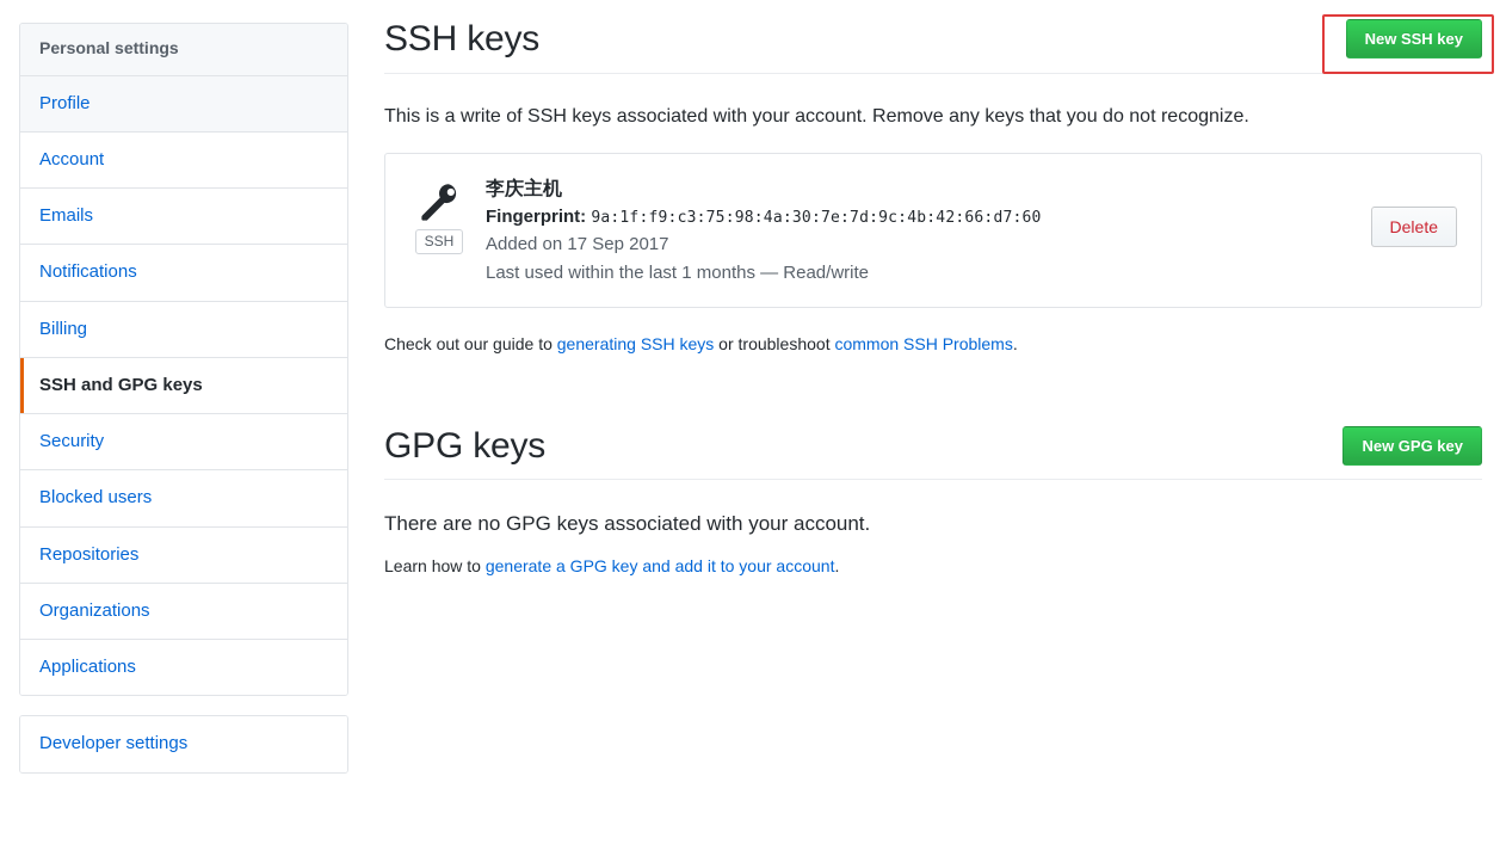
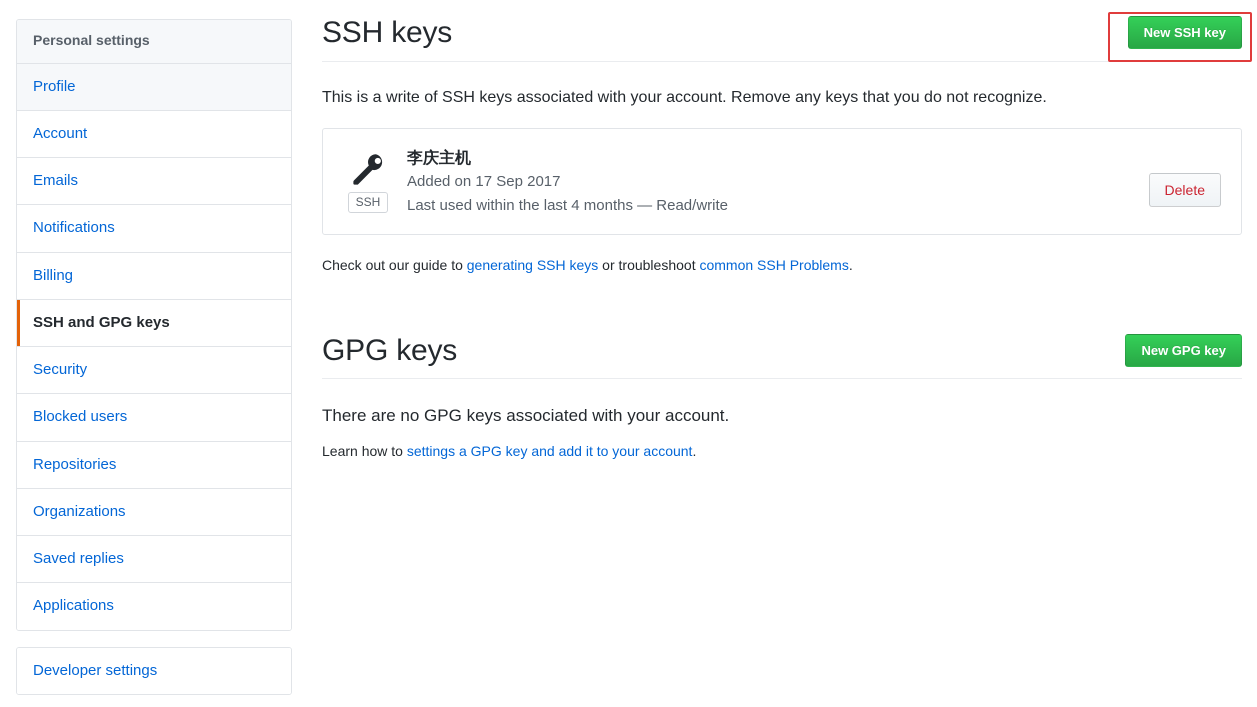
  Personal settings
  Profile
  Account
  Emails
  Notifications
  Billing
  SSH and GPG keys
  Security
  Blocked users
  Repositories
  Organizations
+ Saved replies
  Applications
  Developer settings
  SSH keys
  New SSH key
  This is a write of SSH keys associated with your account. Remove any keys that you do not recognize.
  SSH
  李庆主机
- Fingerprint: 9a:1f:f9:c3:75:98:4a:30:7e:7d:9c:4b:42:66:d7:60
  Added on 17 Sep 2017
- Last used within the last 1 months — Read/write
+ Last used within the last 4 months — Read/write
  Delete
  Check out our guide to generating SSH keys or troubleshoot common SSH Problems.
  GPG keys
  New GPG key
  There are no GPG keys associated with your account.
- Learn how to generate a GPG key and add it to your account.
+ Learn how to settings a GPG key and add it to your account.
